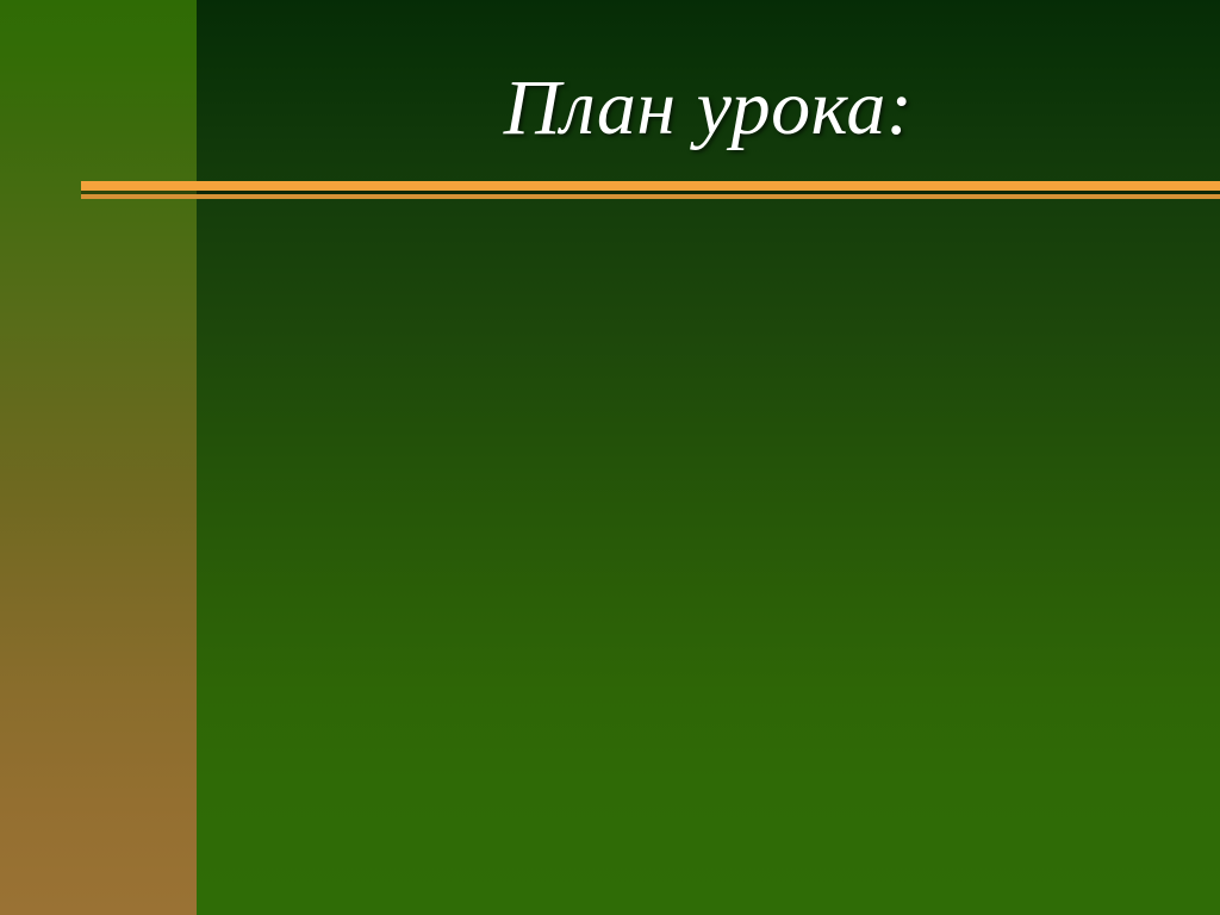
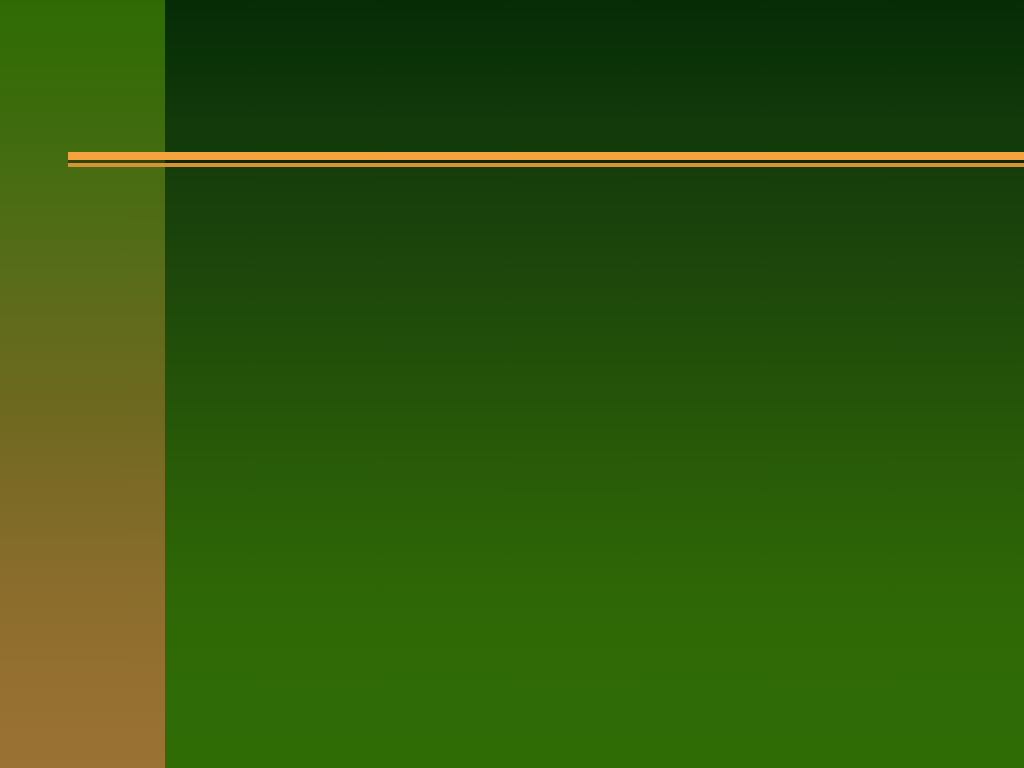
- План урока:
